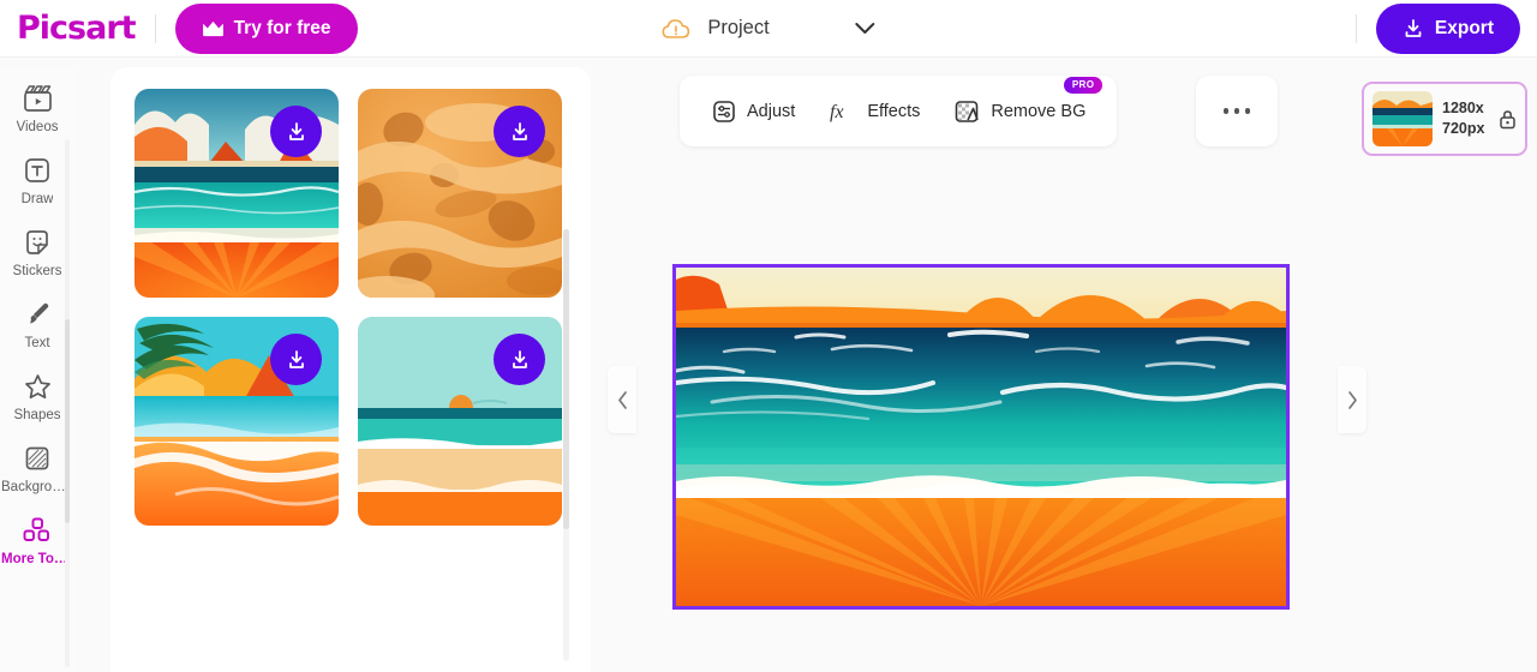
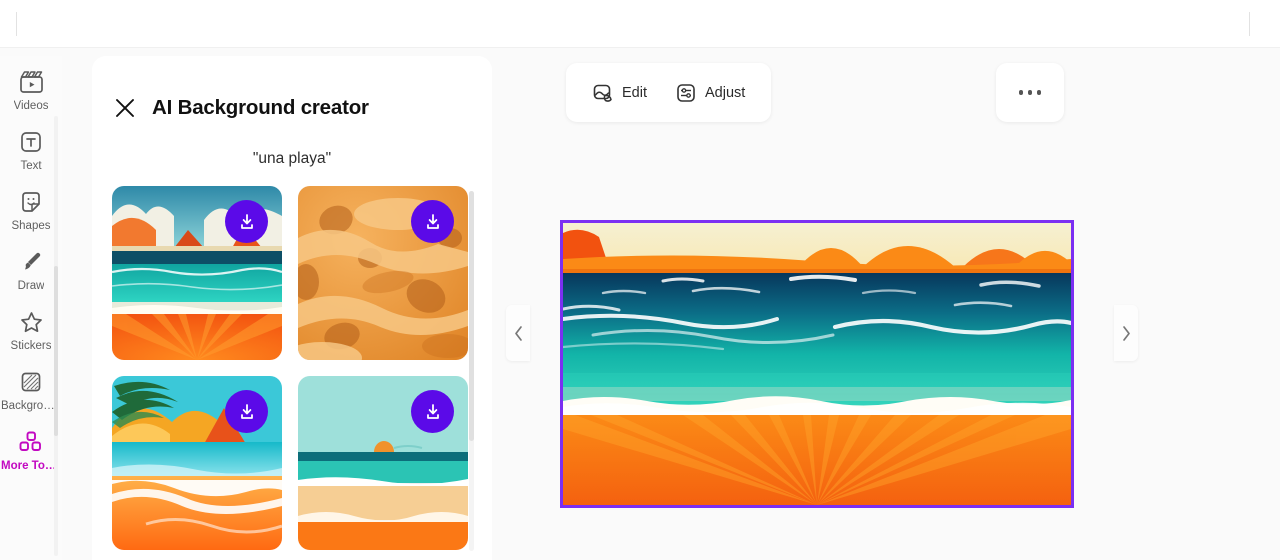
- Picsart
- Try for free
- Project
- Export
  Videos
- Draw
+ Text
- Stickers
+ Shapes
- Text
+ Draw
- Shapes
+ Stickers
  Backgrou
  More Toos
+ AI Background creator
+ "una playa"
+ Edit
  Adjust
- fx
- Effects
- Remove BG
- PRO
- 1280x
- 720px
